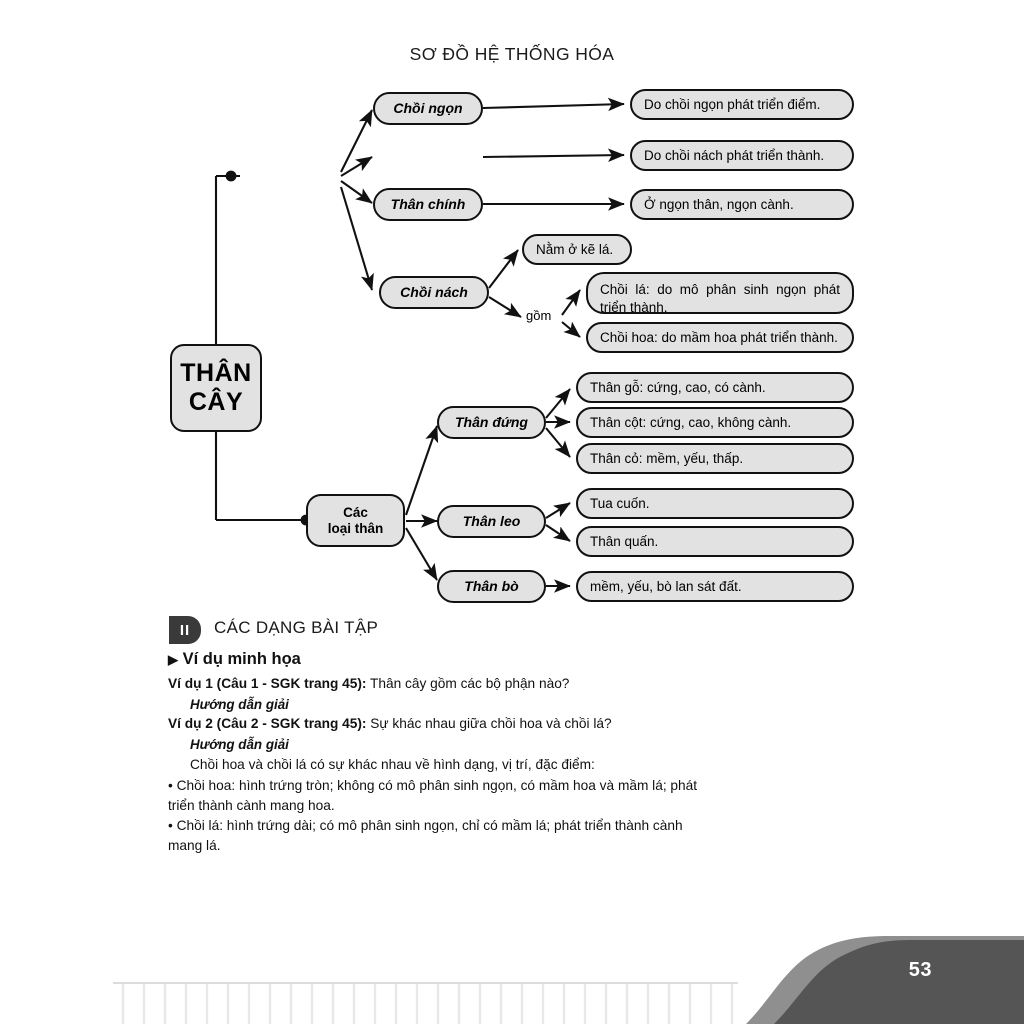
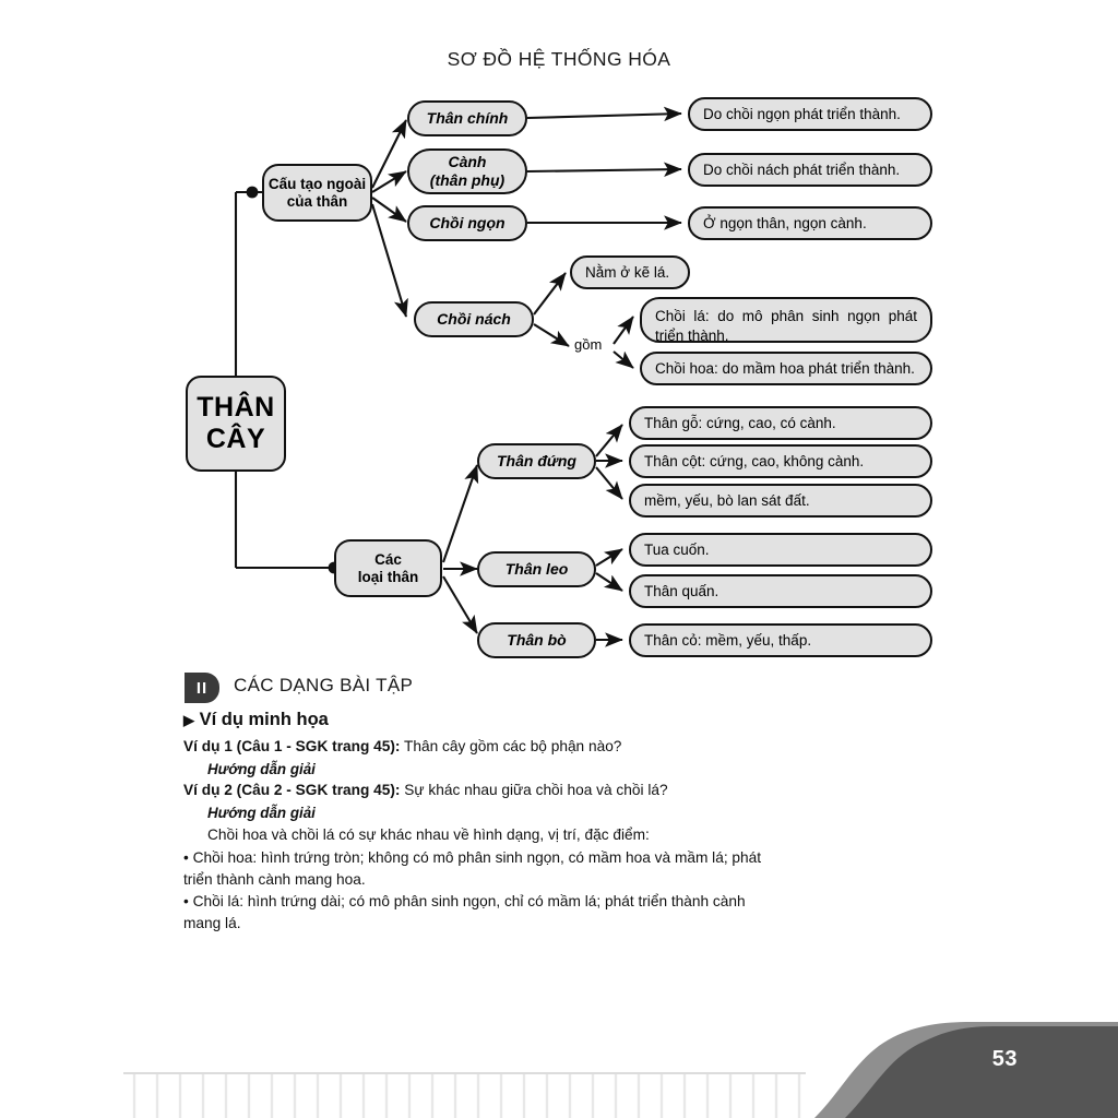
  SƠ ĐỒ HỆ THỐNG HÓA
  THÂN
  CÂY
+ Cấu tạo ngoài
+ của thân
  Các
  loại thân
- Chồi ngọn
+ Thân chính
+ Cành
+ (thân phụ)
- Thân chính
+ Chồi ngọn
  Chồi nách
  Thân đứng
  Thân leo
  Thân bò
  gồm
- Do chồi ngọn phát triển điểm.
+ Do chồi ngọn phát triển thành.
  Do chồi nách phát triển thành.
  Ở ngọn thân, ngọn cành.
  Nằm ở kẽ lá.
  Chồi lá: do mô phân sinh ngọn phát triển thành.
  Chồi hoa: do mầm hoa phát triển thành.
  Thân gỗ: cứng, cao, có cành.
  Thân cột: cứng, cao, không cành.
- Thân cỏ: mềm, yếu, thấp.
+ mềm, yếu, bò lan sát đất.
  Tua cuốn.
  Thân quấn.
- mềm, yếu, bò lan sát đất.
+ Thân cỏ: mềm, yếu, thấp.
  II
  CÁC DẠNG BÀI TẬP
  ▶ Ví dụ minh họa
  Ví dụ 1 (Câu 1 - SGK trang 45): Thân cây gồm các bộ phận nào?
  Hướng dẫn giải
  Ví dụ 2 (Câu 2 - SGK trang 45): Sự khác nhau giữa chồi hoa và chồi lá?
  Hướng dẫn giải
  Chồi hoa và chồi lá có sự khác nhau về hình dạng, vị trí, đặc điểm:
  • Chồi hoa: hình trứng tròn; không có mô phân sinh ngọn, có mầm hoa và mầm lá; phát triển thành cành mang hoa.
  • Chồi lá: hình trứng dài; có mô phân sinh ngọn, chỉ có mầm lá; phát triển thành cành mang lá.
  53
